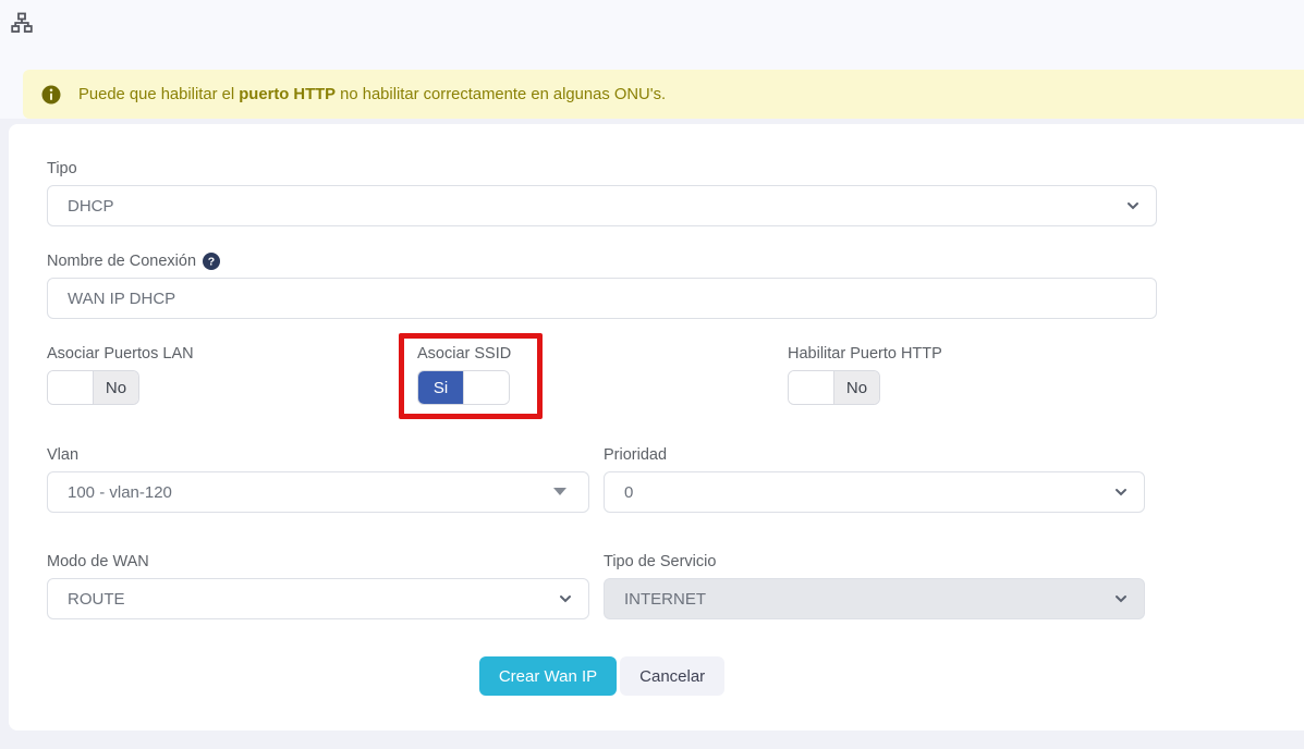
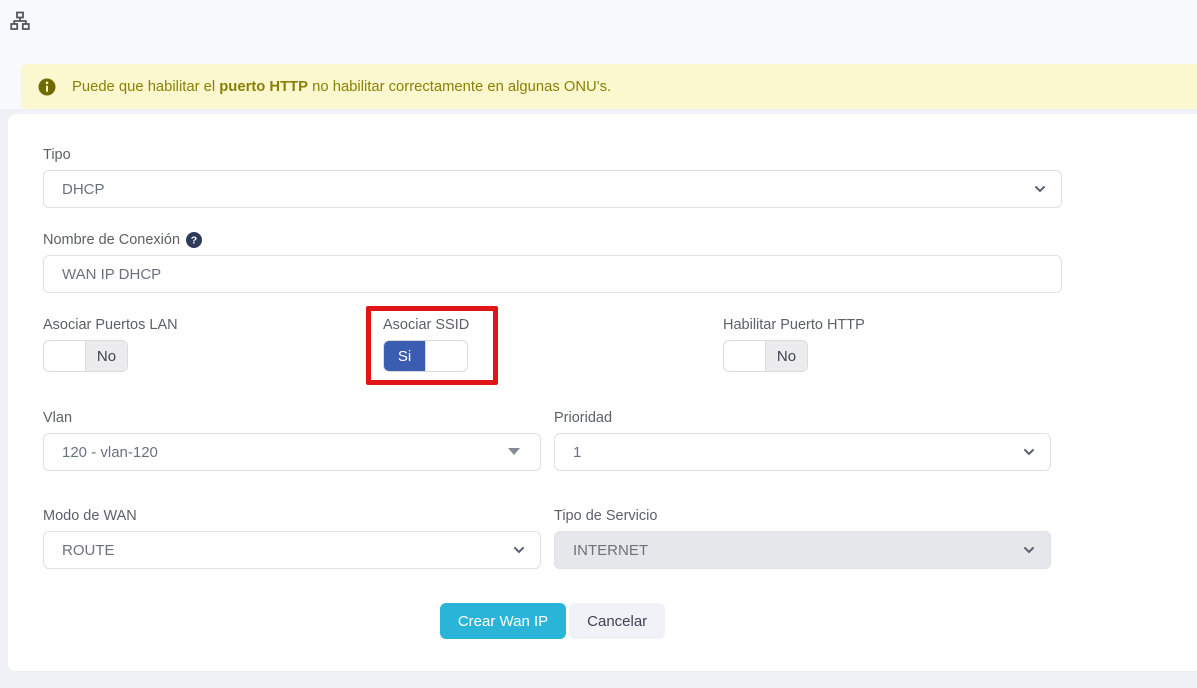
  Puede que habilitar el puerto HTTP no habilitar correctamente en algunas ONU's.
  Tipo
  DHCP
  Nombre de Conexión
  ?
  WAN IP DHCP
  Asociar Puertos LAN
  No
  Asociar SSID
  Si
  Habilitar Puerto HTTP
  No
  Vlan
- 100 - vlan-120
+ 120 - vlan-120
  Prioridad
- 0
+ 1
  Modo de WAN
  ROUTE
  Tipo de Servicio
  INTERNET
  Crear Wan IP
  Cancelar
